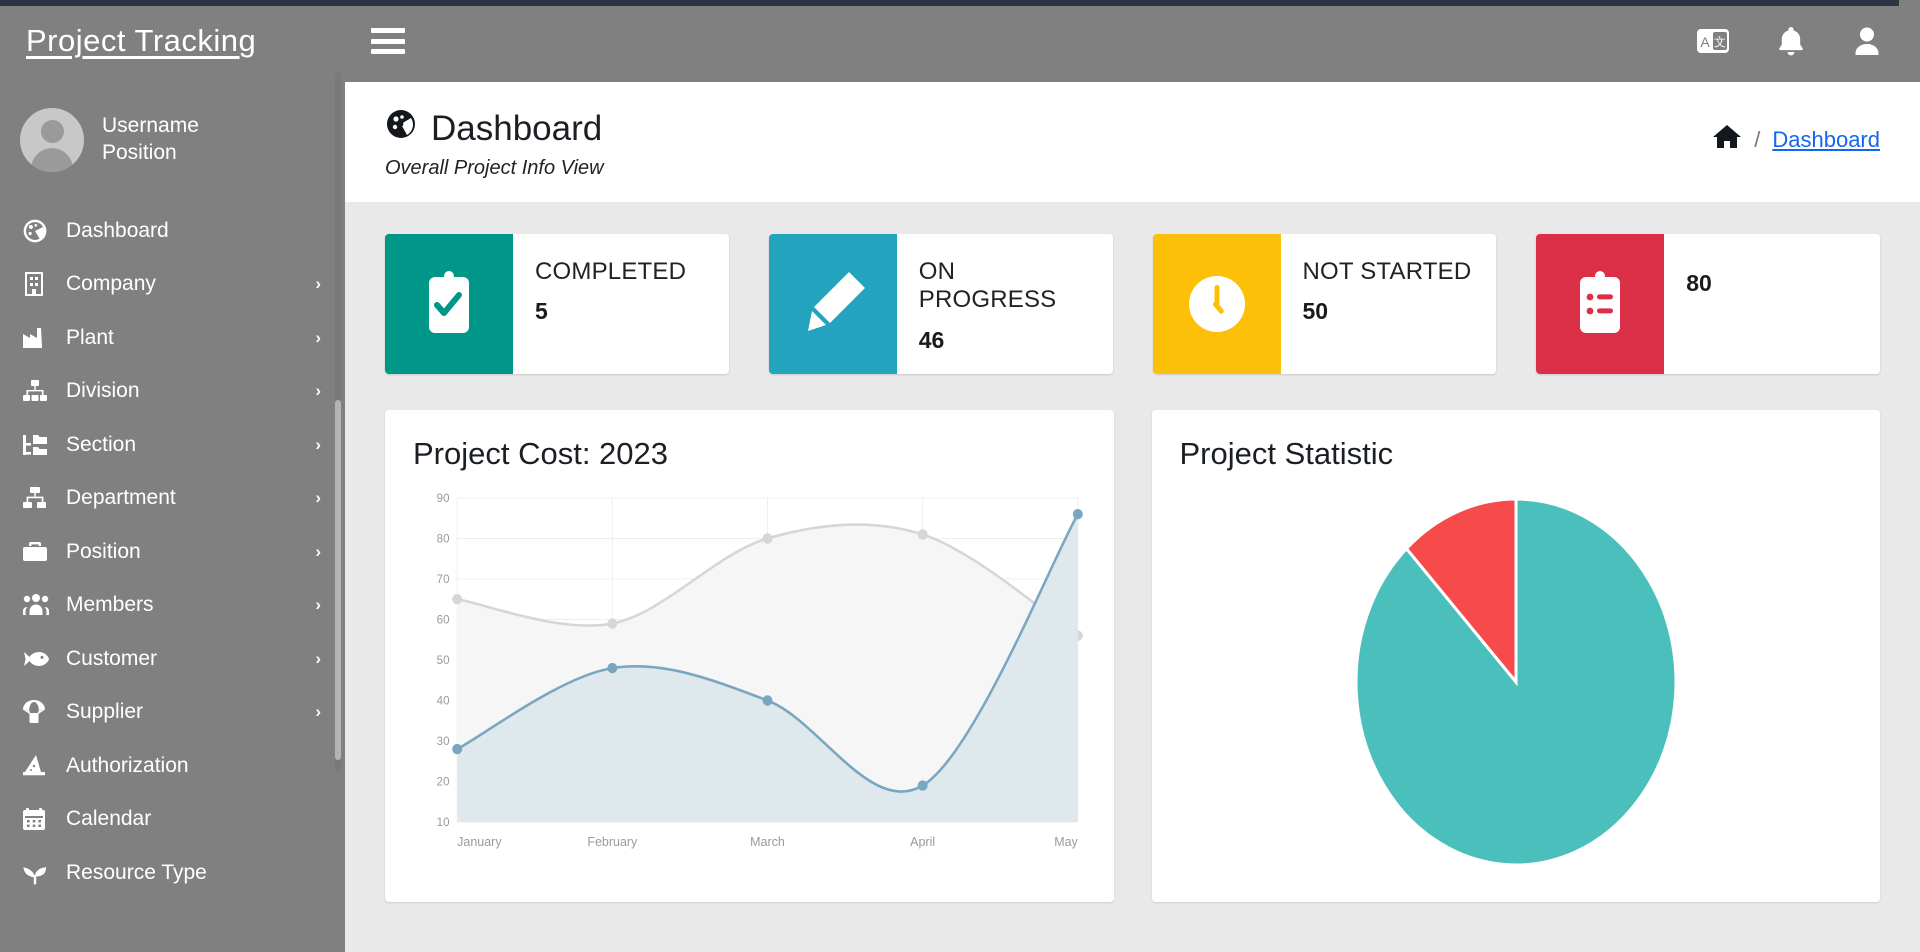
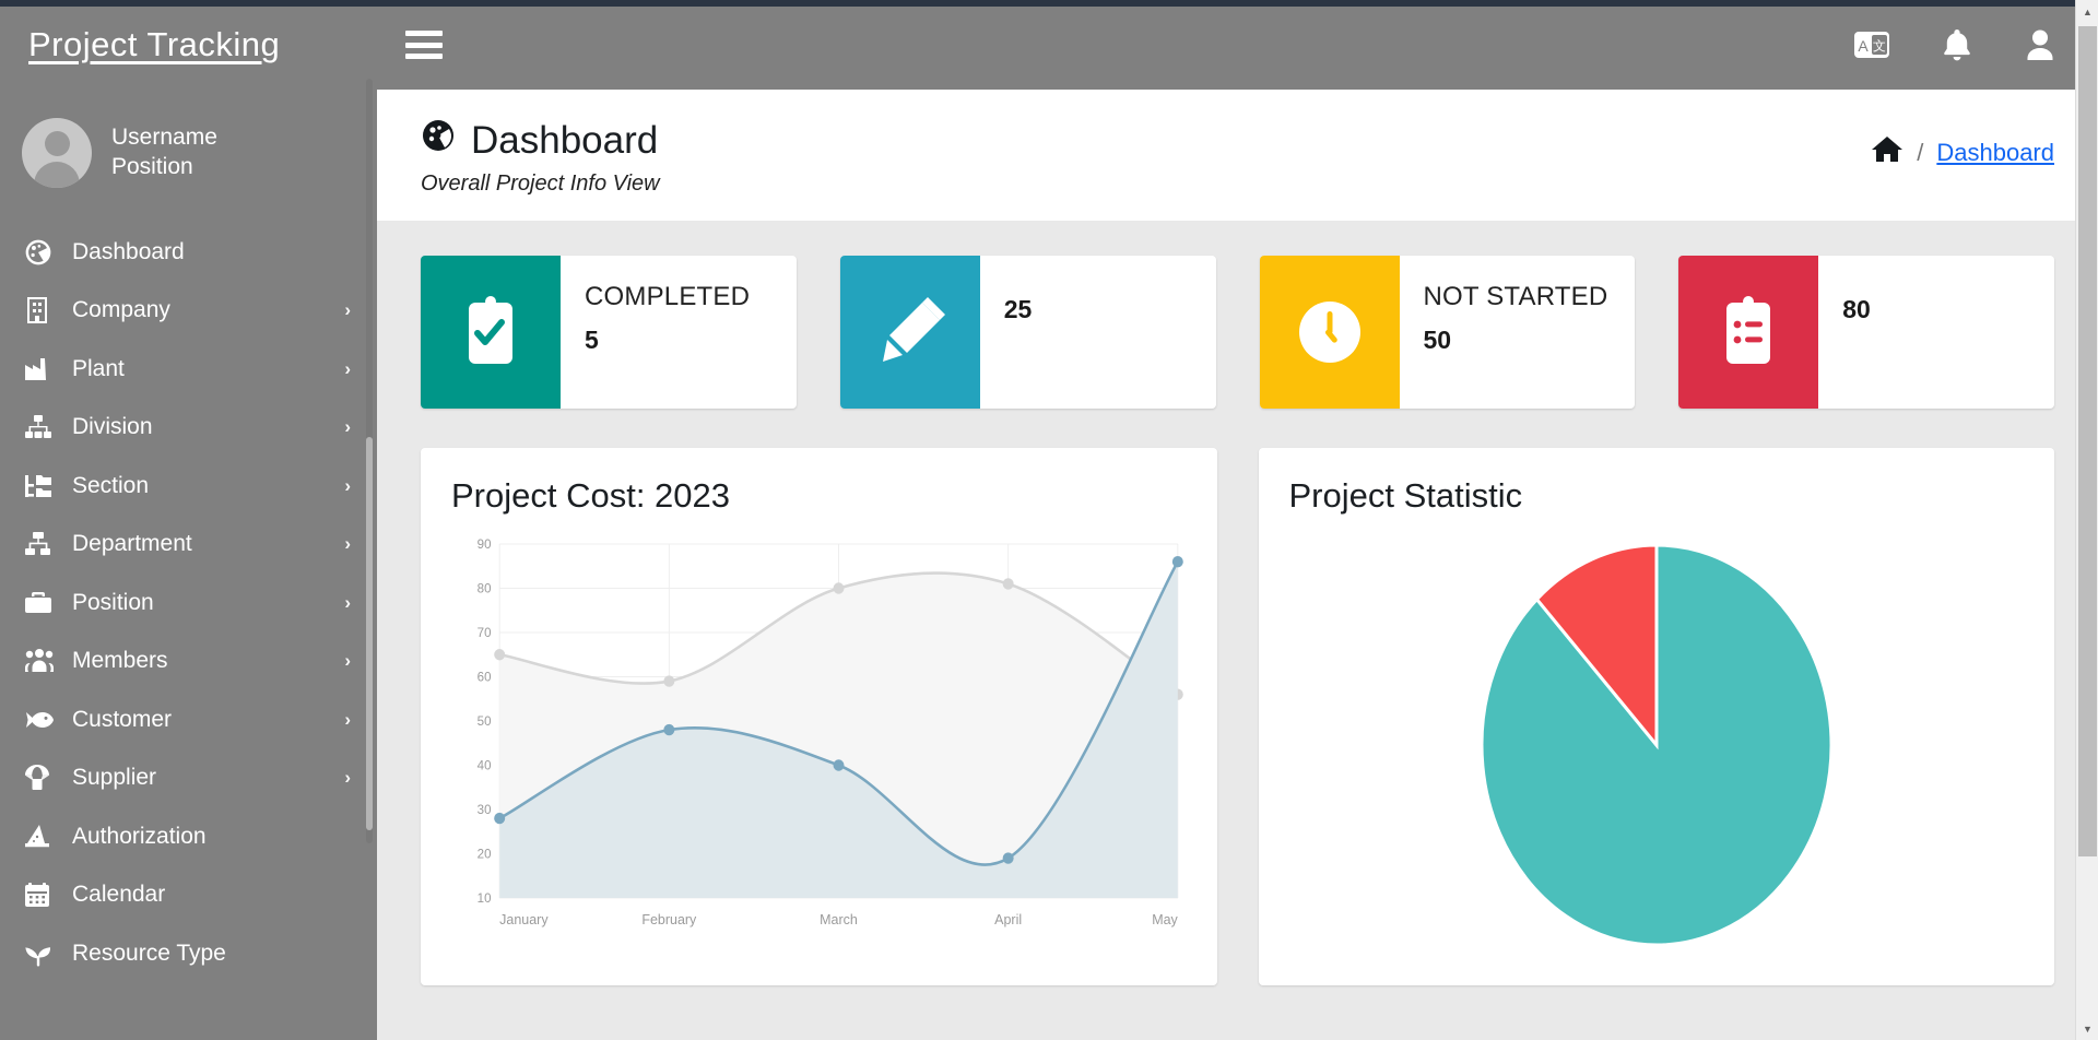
  Project Tracking
  Username
  Position
  Dashboard
  Company
  ›
  Plant
  ›
  Division
  ›
  Section
  ›
  Department
  ›
  Position
  ›
  Members
  ›
  Customer
  ›
  Supplier
  ›
  Authorization
  Calendar
  Resource Type
  A
  文
  Dashboard
  Overall Project Info View
  /
  Dashboard
  COMPLETED
  5
- ON PROGRESS
- 46
+ 25
  NOT STARTED
  50
  80
  Project Cost: 2023
  10
  20
  30
  40
  50
  60
  70
  80
  90
  January
  February
  March
  April
  May
  Project Statistic
+ ▲
+ ▼
